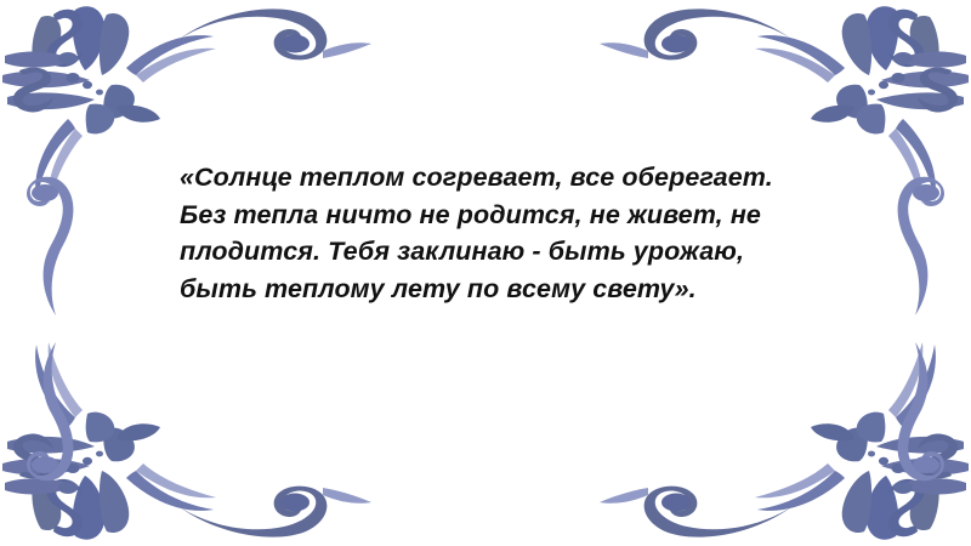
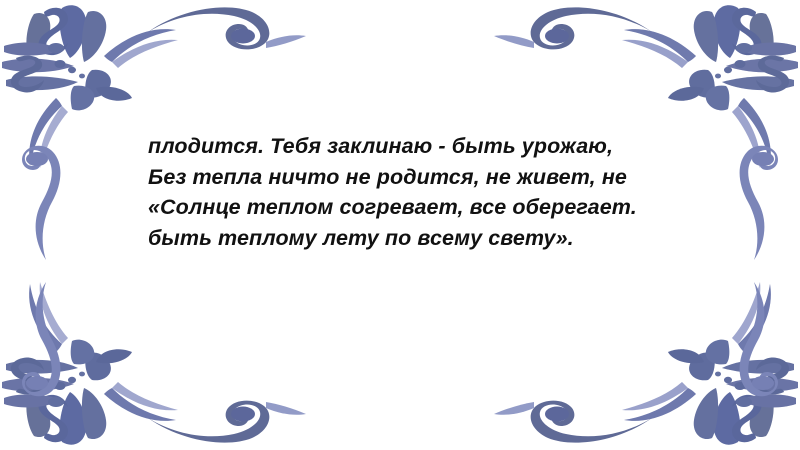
- «Солнце теплом согревает, все оберегает.
+ плодится. Тебя заклинаю - быть урожаю,
  Без тепла ничто не родится, не живет, не
- плодится. Тебя заклинаю - быть урожаю,
+ «Солнце теплом согревает, все оберегает.
  быть теплому лету по всему свету».
